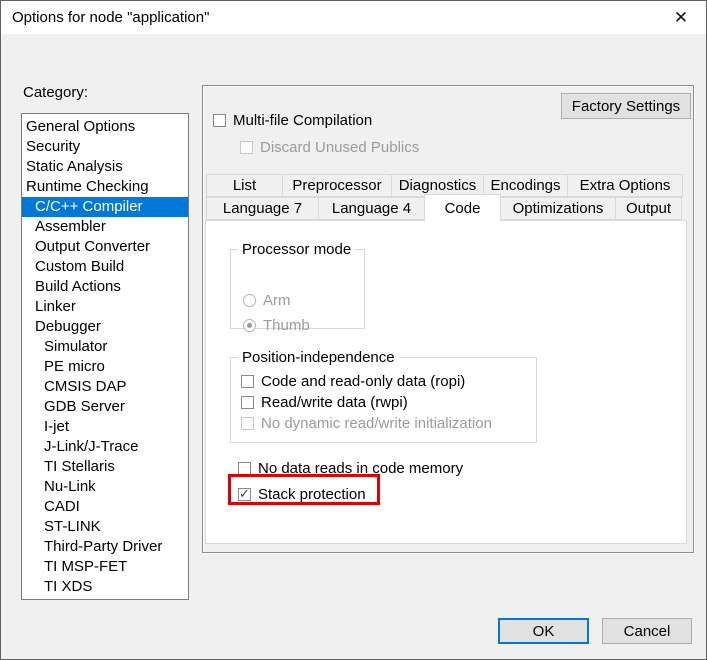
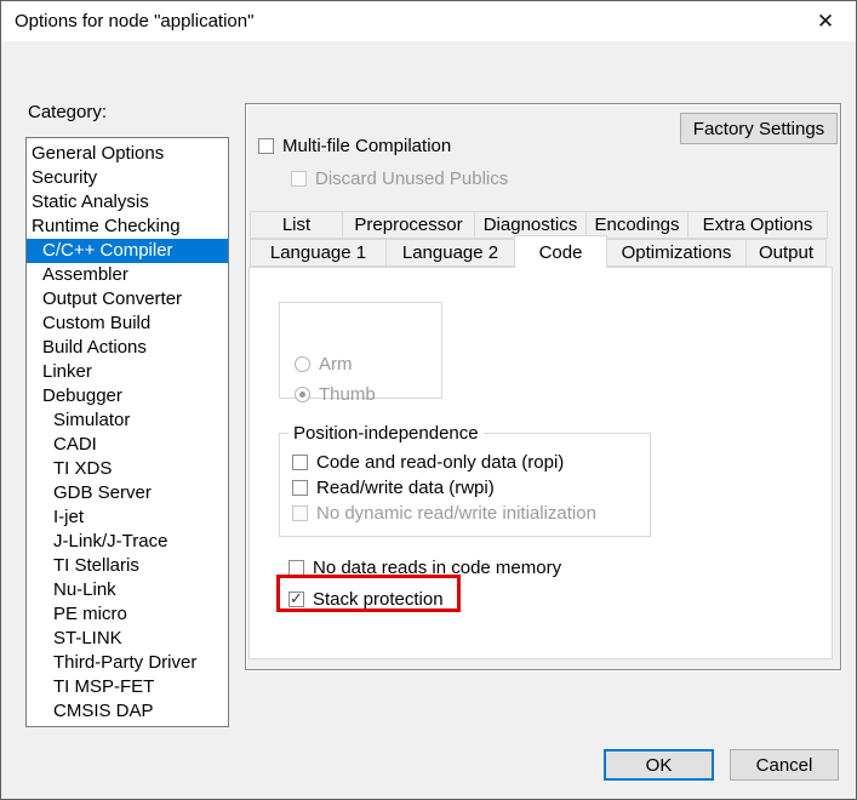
  Options for node "application"
  ✕
  Category:
  General Options
  Security
  Static Analysis
  Runtime Checking
  C/C++ Compiler
  Assembler
  Output Converter
  Custom Build
  Build Actions
  Linker
  Debugger
  Simulator
- PE micro
+ CADI
- CMSIS DAP
+ TI XDS
  GDB Server
  I-jet
  J-Link/J-Trace
  TI Stellaris
  Nu-Link
- CADI
+ PE micro
  ST-LINK
  Third-Party Driver
  TI MSP-FET
- TI XDS
+ CMSIS DAP
  Factory Settings
  Multi-file Compilation
  Discard Unused Publics
  List
  Preprocessor
  Diagnostics
  Encodings
  Extra Options
- Language 7
+ Language 1
- Language 4
+ Language 2
  Code
  Optimizations
  Output
- Processor mode
  Arm
  Thumb
  Position-independence
  Code and read-only data (ropi)
  Read/write data (rwpi)
  No dynamic read/write initialization
  No data reads in code memory
  Stack protection
  OK
  Cancel
